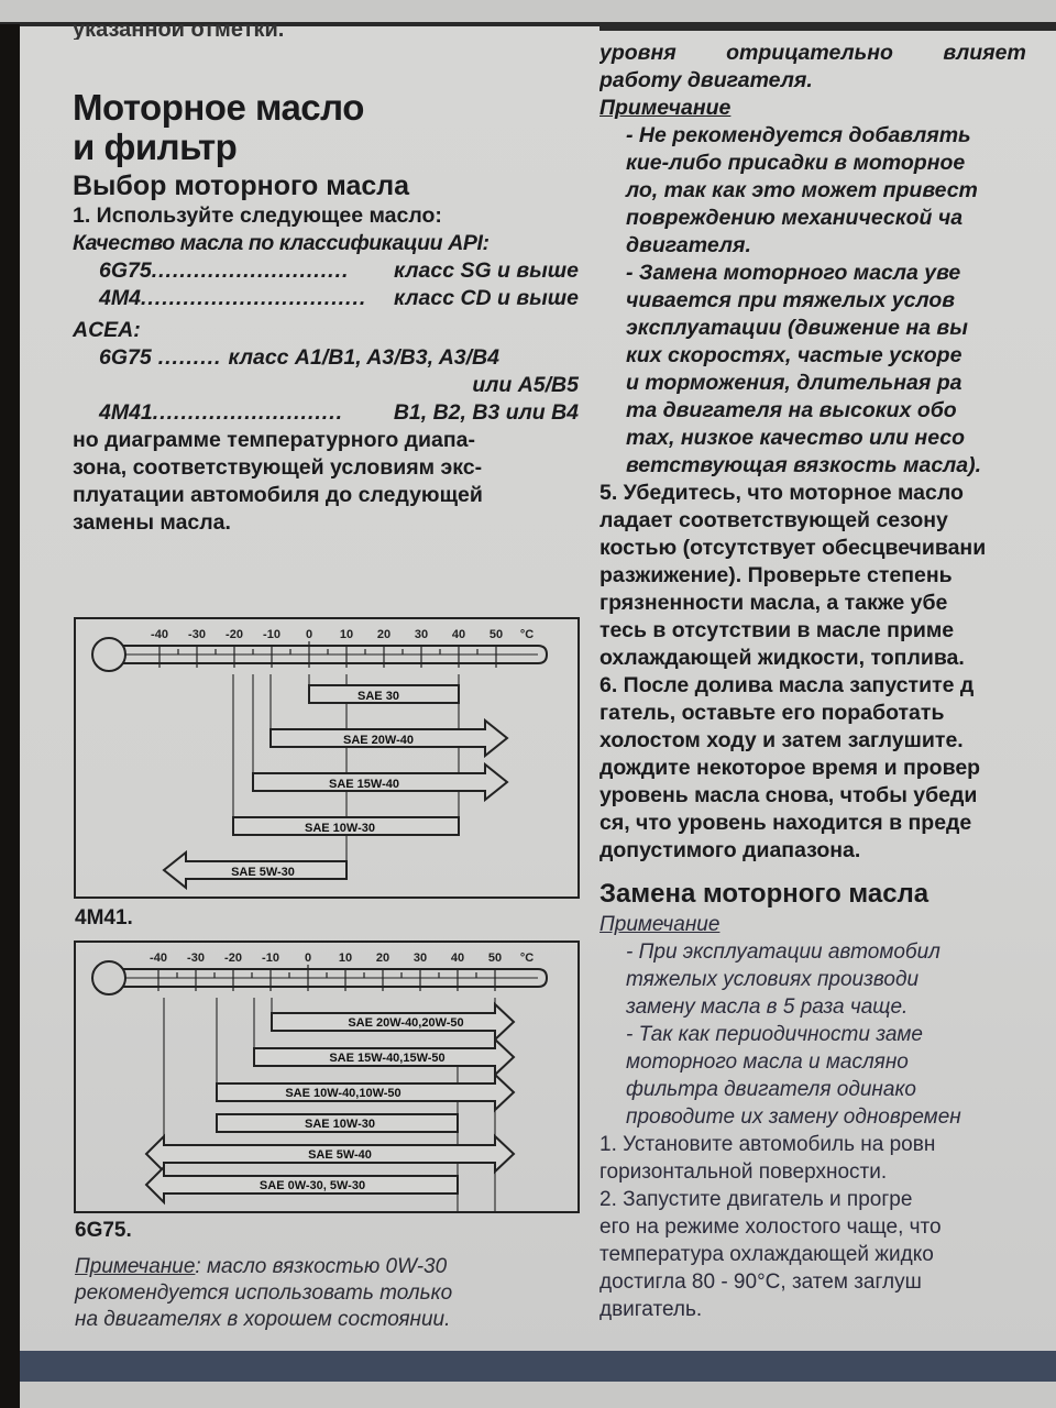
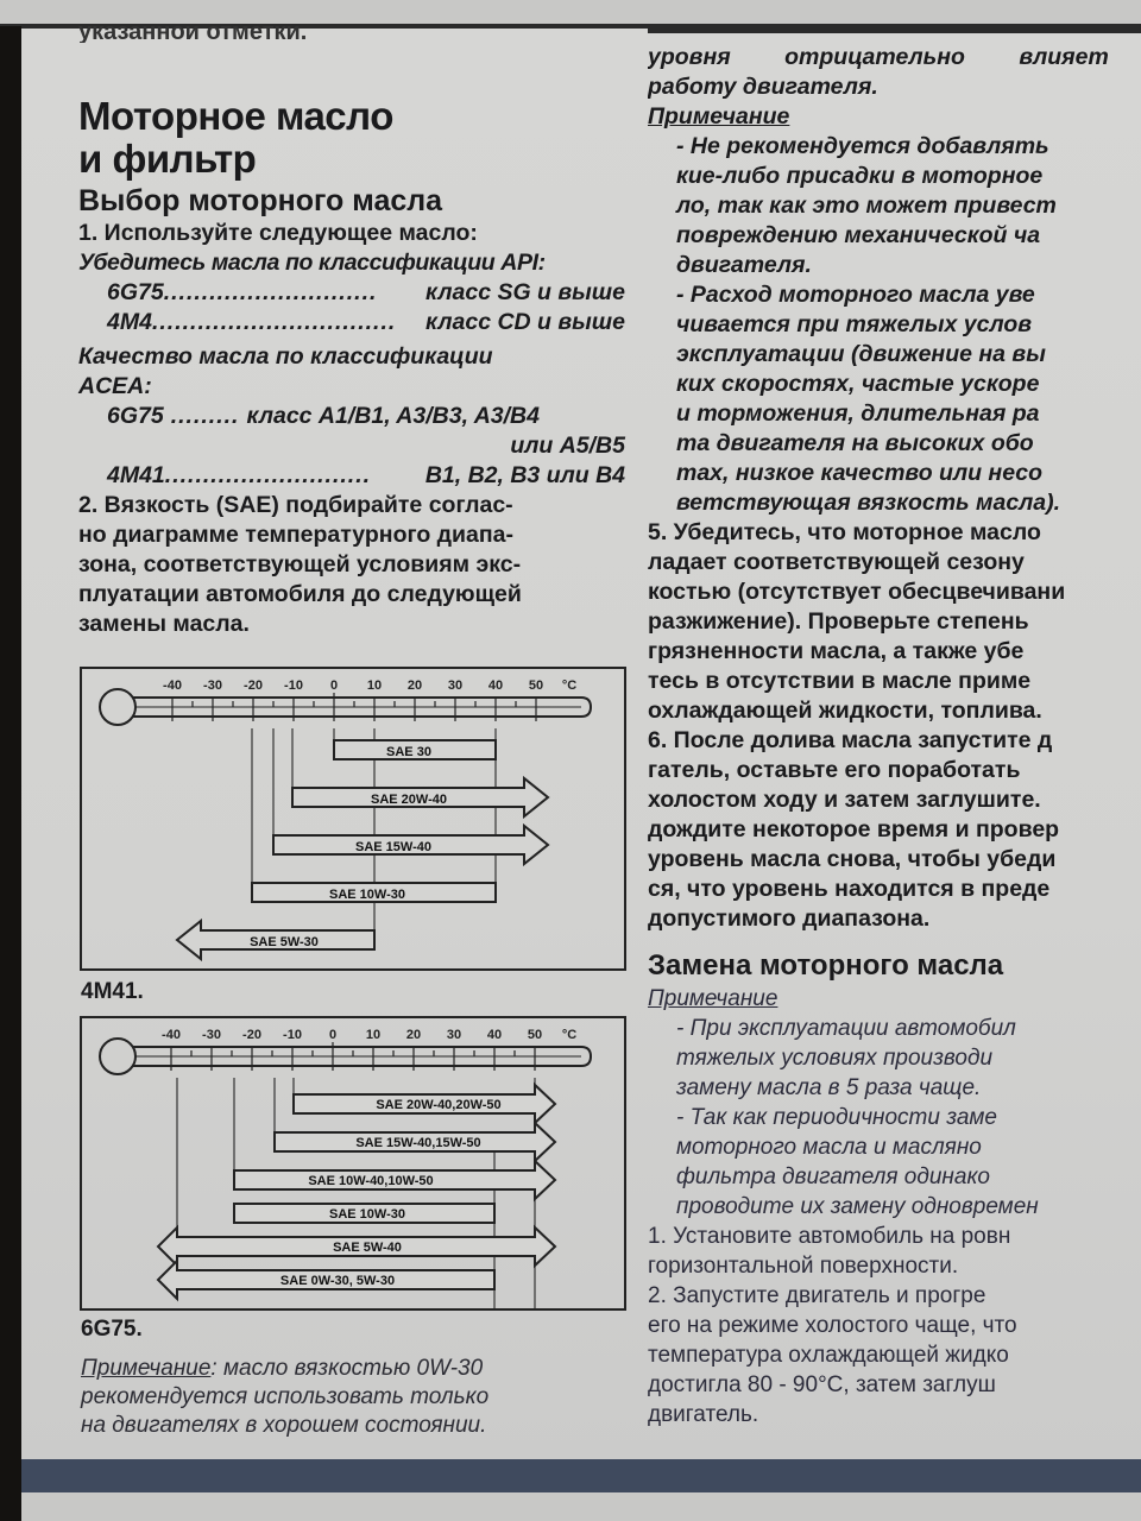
  указанной отметки.
  Моторное масло
  и фильтр
  Выбор моторного масла
  1. Используйте следующее масло:
- Качество масла по классификации API:
+ Убедитесь масла по классификации API:
  6G75
  ............................
  класс SG и выше
  4M4
  ................................
  класс CD и выше
+ Качество масла по классификации
  ACEA:
  6G75
  .........
  класс A1/B1, A3/B3, A3/B4
  или A5/B5
  4M41
  ...........................
  B1, B2, B3 или B4
+ 2. Вязкость (SAE) подбирайте соглас-
  но диаграмме температурного диапа-
  зона, соответствующей условиям экс-
  плуатации автомобиля до следующей
  замены масла.
  -40
  -30
  -20
  -10
  0
  10
  20
  30
  40
  50
  °C
  SAE 30
  SAE 20W-40
  SAE 15W-40
  SAE 10W-30
  SAE 5W-30
  4M41.
  -40
  -30
  -20
  -10
  0
  10
  20
  30
  40
  50
  °C
  SAE 20W-40,20W-50
  SAE 15W-40,15W-50
  SAE 10W-40,10W-50
  SAE 10W-30
  SAE 5W-40
  SAE 0W-30, 5W-30
  6G75.
  Примечание: масло вязкостью 0W-30
  рекомендуется использовать только
  на двигателях в хорошем состоянии.
  — непосредственно отражается ...
  уровня отрицательно влияет
  работу двигателя.
  Примечание
  - Не рекомендуется добавлять
  кие-либо присадки в моторное
  ло, так как это может привест
  повреждению механической ча
  двигателя.
- - Замена моторного масла уве
+ - Расход моторного масла уве
  чивается при тяжелых услов
  эксплуатации (движение на вы
  ких скоростях, частые ускоре
  и торможения, длительная ра
  та двигателя на высоких обо
  тах, низкое качество или несо
  ветствующая вязкость масла).
  5. Убедитесь, что моторное масло
  ладает соответствующей сезону
  костью (отсутствует обесцвечивани
  разжижение). Проверьте степень
  грязненности масла, а также убе
  тесь в отсутствии в масле приме
  охлаждающей жидкости, топлива.
  6. После долива масла запустите д
  гатель, оставьте его поработать
  холостом ходу и затем заглушите.
  дождите некоторое время и провер
  уровень масла снова, чтобы убеди
  ся, что уровень находится в преде
  допустимого диапазона.
  Замена моторного масла
  Примечание
  - При эксплуатации автомобил
  тяжелых условиях производи
  замену масла в 5 раза чаще.
  - Так как периодичности заме
  моторного масла и масляно
  фильтра двигателя одинако
  проводите их замену одновремен
  1. Установите автомобиль на ровн
  горизонтальной поверхности.
  2. Запустите двигатель и прогре
  его на режиме холостого чаще, что
  температура охлаждающей жидко
  достигла 80 - 90°C, затем заглуш
  двигатель.
